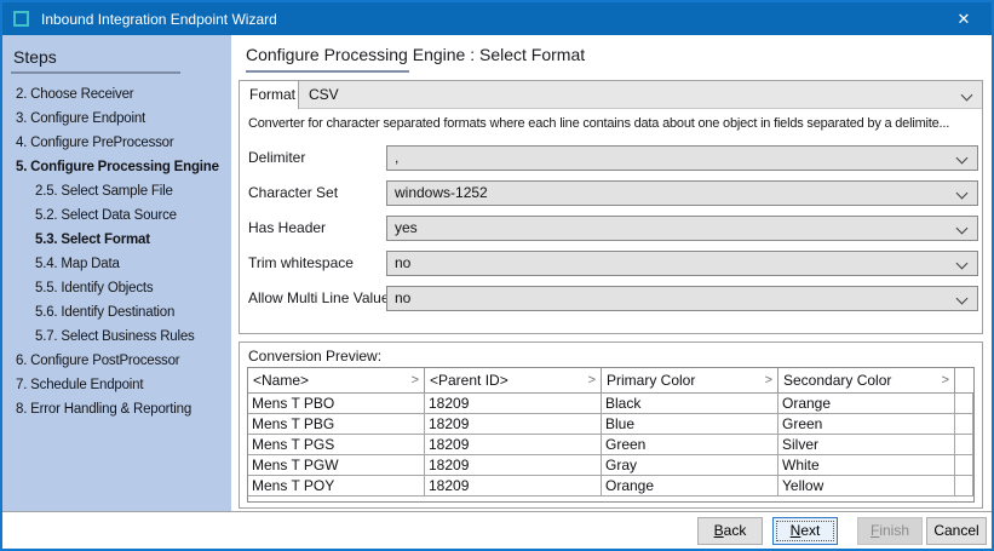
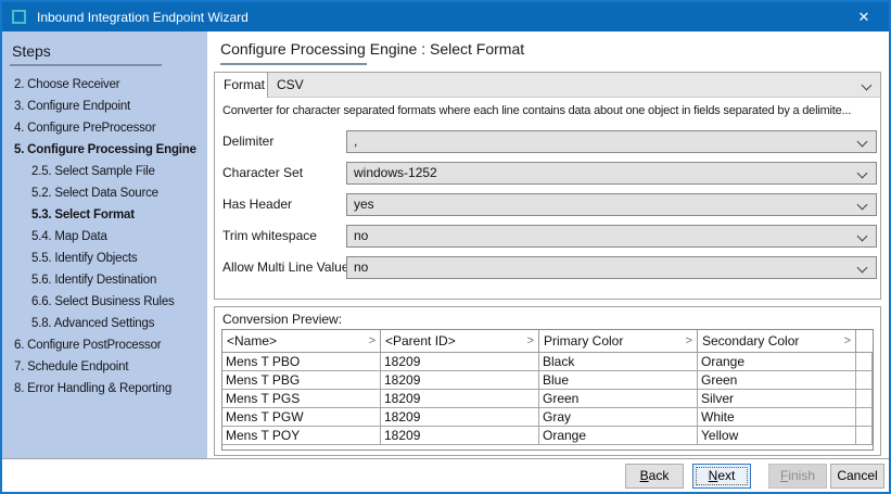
  Inbound Integration Endpoint Wizard
  Steps
  2. Choose Receiver
  3. Configure Endpoint
  4. Configure PreProcessor
  5. Configure Processing Engine
  2.5. Select Sample File
  5.2. Select Data Source
  5.3. Select Format
  5.4. Map Data
  5.5. Identify Objects
  5.6. Identify Destination
- 5.7. Select Business Rules
+ 6.6. Select Business Rules
+ 5.8. Advanced Settings
  6. Configure PostProcessor
  7. Schedule Endpoint
  8. Error Handling & Reporting
  Configure Processing Engine : Select Format
  Format
  CSV
  Converter for character separated formats where each line contains data about one object in fields separated by a delimite...
  Delimiter
  ,
  Character Set
  windows-1252
  Has Header
  yes
  Trim whitespace
  no
  Allow Multi Line Valu
  no
  Conversion Preview:
  <Name>
  <Parent ID>
  Primary Color
  Secondary Color
  Mens T PBO
  18209
  Black
  Orange
  Mens T PBG
  18209
  Blue
  Green
  Mens T PGS
  18209
  Green
  Silver
  Mens T PGW
  18209
  Gray
  White
  Mens T POY
  18209
  Orange
  Yellow
  Back
  Next
  Finish
  Cancel
